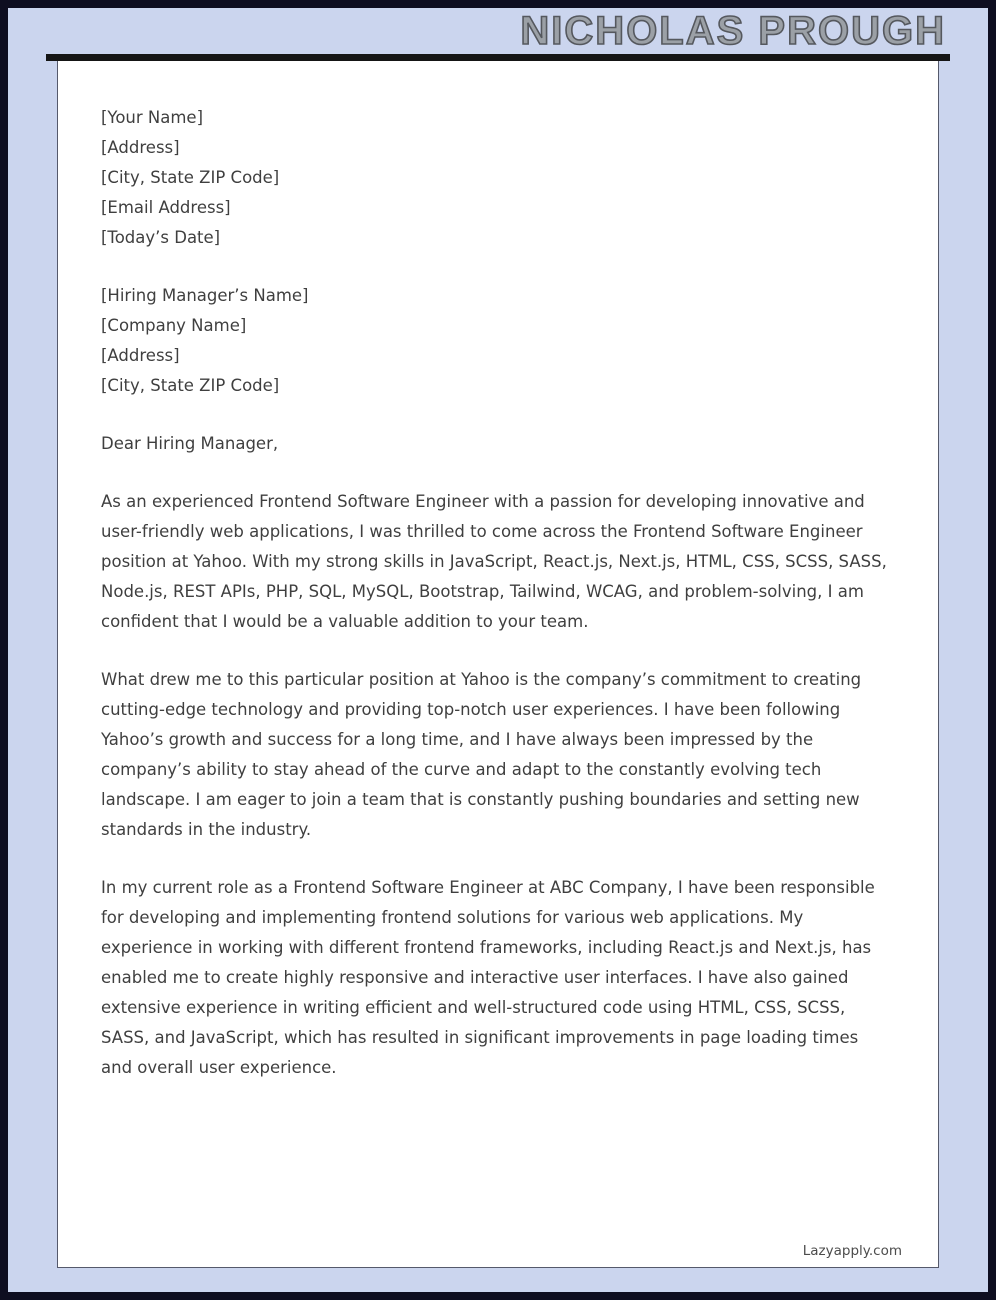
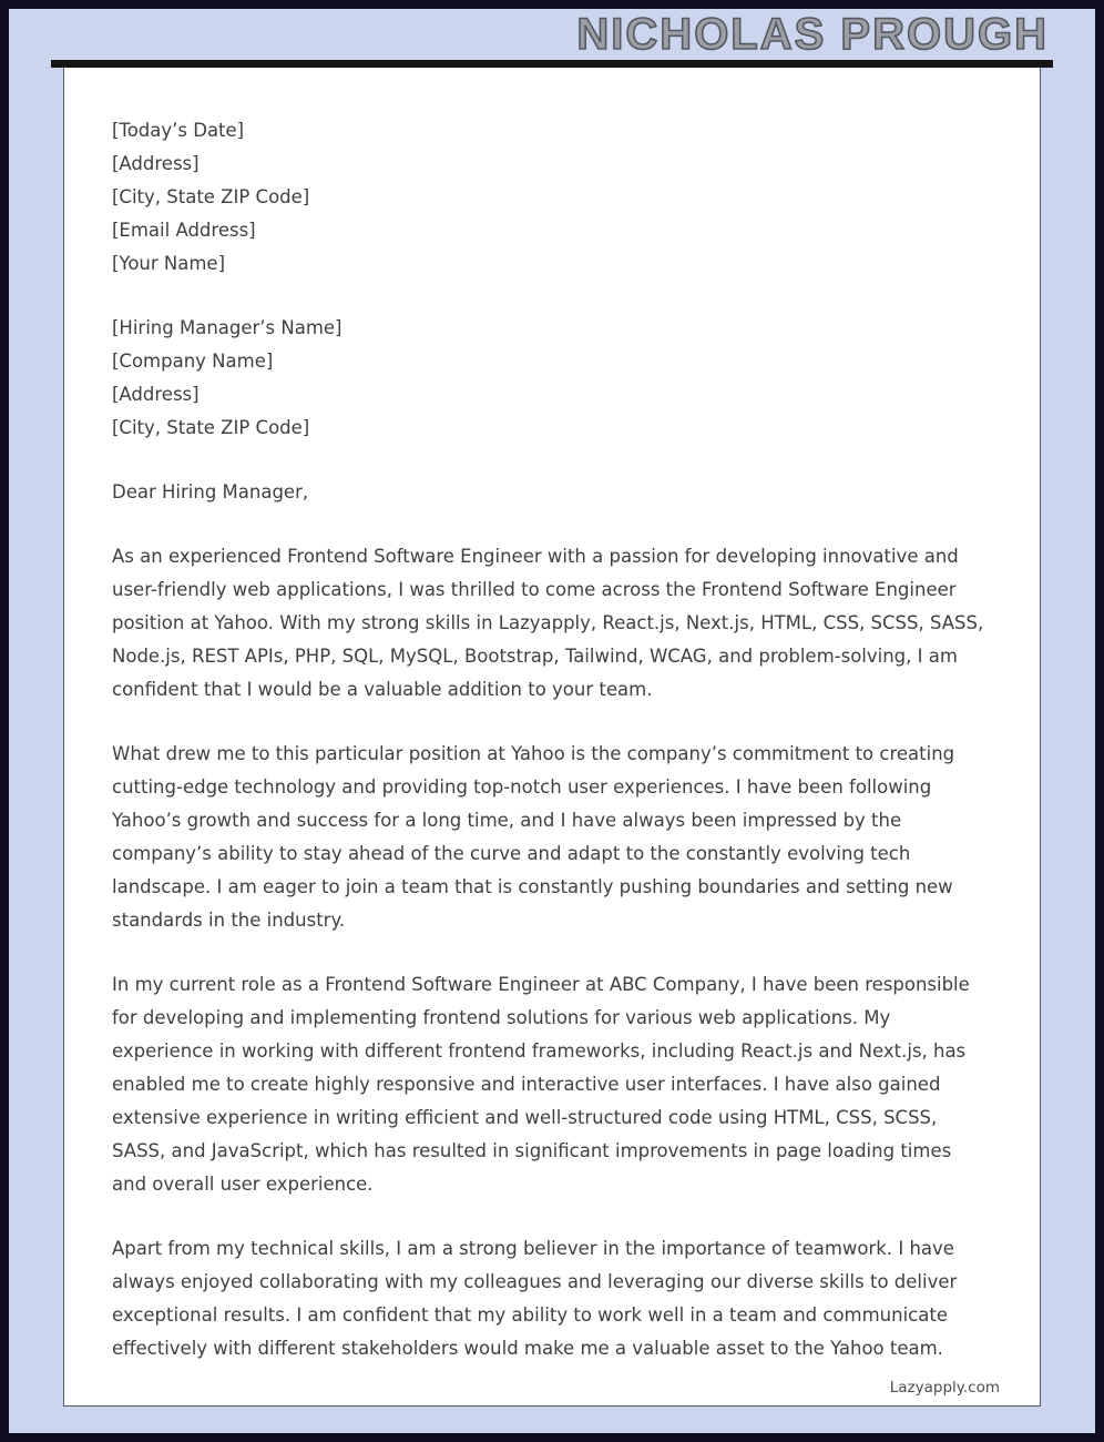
  NICHOLAS PROUGH
- [Your Name]
+ [Today’s Date]
  [Address]
  [City, State ZIP Code]
  [Email Address]
- [Today’s Date]
+ [Your Name]
  [Hiring Manager’s Name]
  [Company Name]
  [Address]
  [City, State ZIP Code]
  Dear Hiring Manager,
- As an experienced Frontend Software Engineer with a passion for developing innovative and user-friendly web applications, I was thrilled to come across the Frontend Software Engineer position at Yahoo. With my strong skills in JavaScript, React.js, Next.js, HTML, CSS, SCSS, SASS, Node.js, REST APIs, PHP, SQL, MySQL, Bootstrap, Tailwind, WCAG, and problem-solving, I am confident that I would be a valuable addition to your team.
+ As an experienced Frontend Software Engineer with a passion for developing innovative and user-friendly web applications, I was thrilled to come across the Frontend Software Engineer position at Yahoo. With my strong skills in Lazyapply, React.js, Next.js, HTML, CSS, SCSS, SASS, Node.js, REST APIs, PHP, SQL, MySQL, Bootstrap, Tailwind, WCAG, and problem-solving, I am confident that I would be a valuable addition to your team.
  What drew me to this particular position at Yahoo is the company’s commitment to creating cutting-edge technology and providing top-notch user experiences. I have been following Yahoo’s growth and success for a long time, and I have always been impressed by the company’s ability to stay ahead of the curve and adapt to the constantly evolving tech landscape. I am eager to join a team that is constantly pushing boundaries and setting new standards in the industry.
  In my current role as a Frontend Software Engineer at ABC Company, I have been responsible for developing and implementing frontend solutions for various web applications. My experience in working with different frontend frameworks, including React.js and Next.js, has enabled me to create highly responsive and interactive user interfaces. I have also gained extensive experience in writing efficient and well-structured code using HTML, CSS, SCSS, SASS, and JavaScript, which has resulted in significant improvements in page loading times and overall user experience.
+ Apart from my technical skills, I am a strong believer in the importance of teamwork. I have always enjoyed collaborating with my colleagues and leveraging our diverse skills to deliver exceptional results. I am confident that my ability to work well in a team and communicate effectively with different stakeholders would make me a valuable asset to the Yahoo team.
  Lazyapply.com
